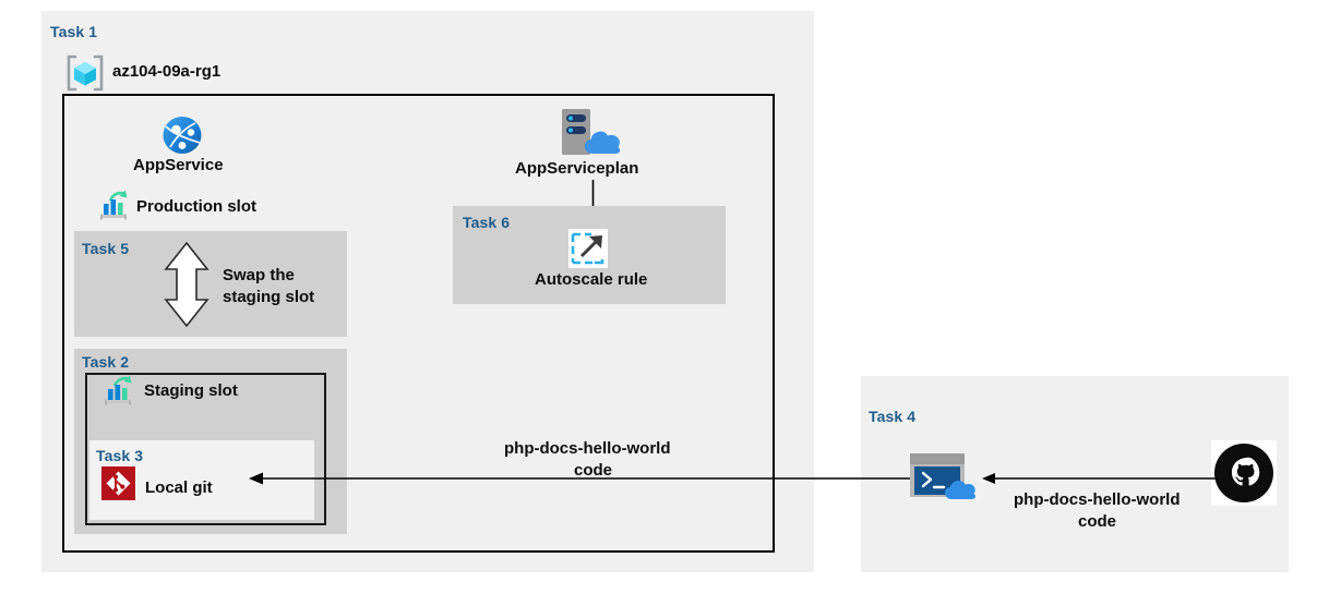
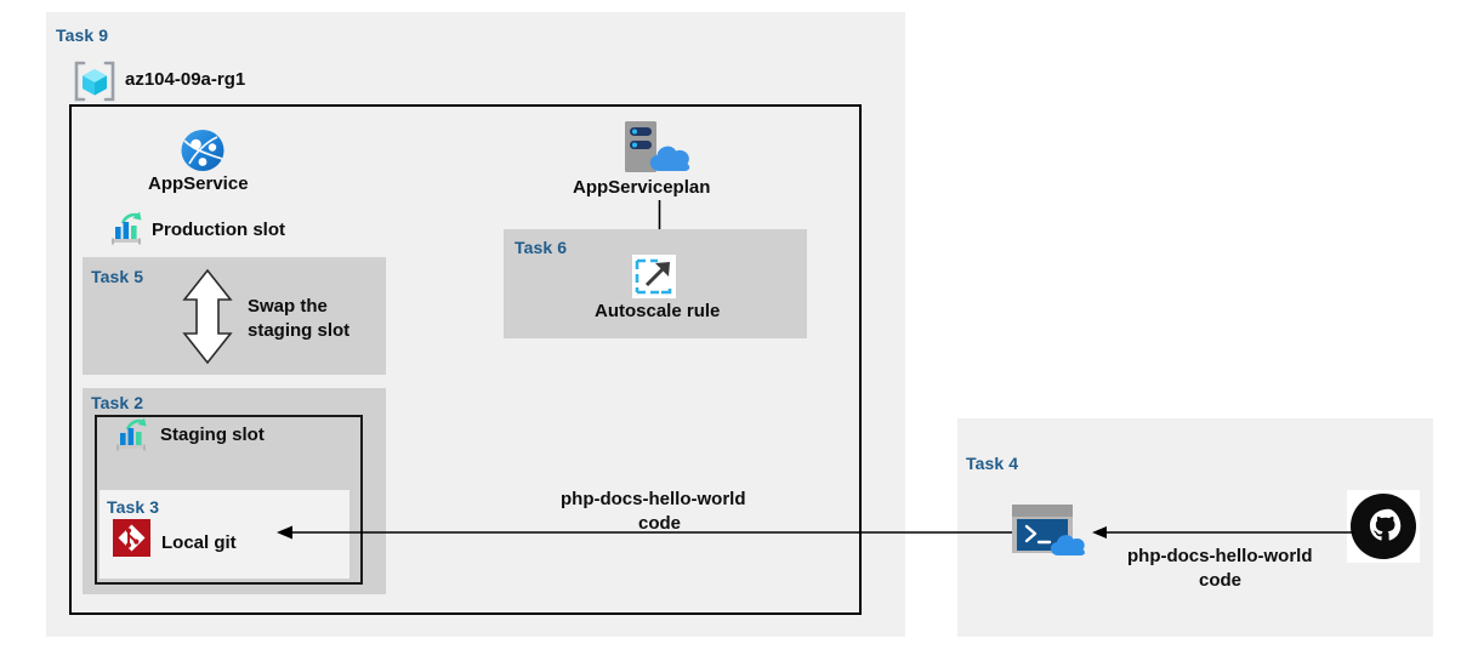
- Task 1
+ Task 9
  az104-09a-rg1
  AppService
  Production slot
  Task 5
  Swap the
  staging slot
  Task 2
  Staging slot
  Task 3
  Local git
  AppServiceplan
  Task 6
  Autoscale rule
  php-docs-hello-world
  code
  Task 4
  php-docs-hello-world
  code
